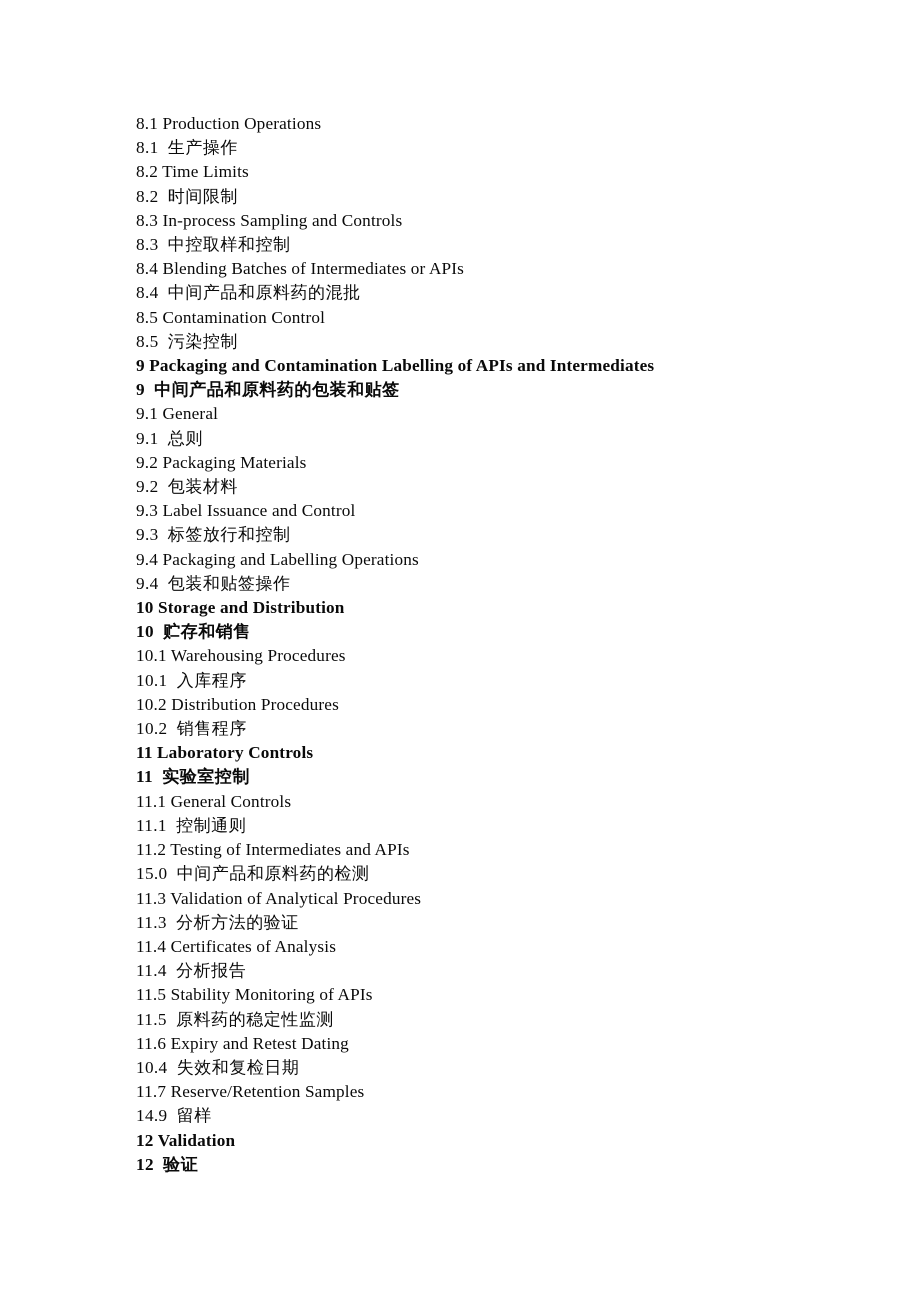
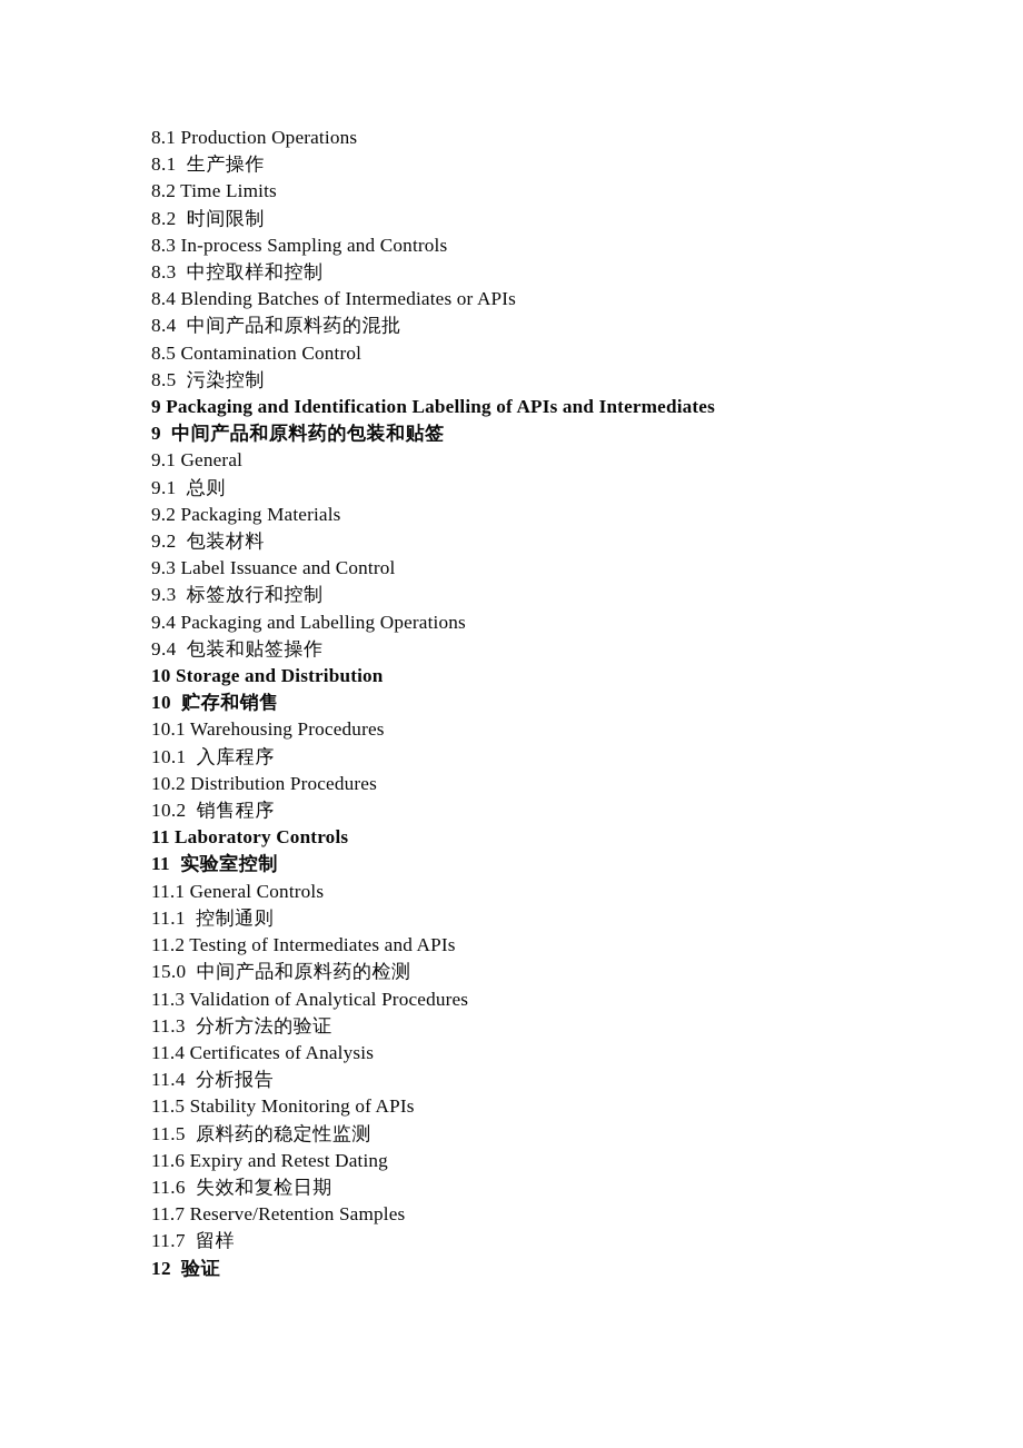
  8.1 Production Operations
  8.1 生产操作
  8.2 Time Limits
  8.2 时间限制
  8.3 In-process Sampling and Controls
  8.3 中控取样和控制
  8.4 Blending Batches of Intermediates or APIs
  8.4 中间产品和原料药的混批
  8.5 Contamination Control
  8.5 污染控制
- 9 Packaging and Contamination Labelling of APIs and Intermediates
+ 9 Packaging and Identification Labelling of APIs and Intermediates
  9 中间产品和原料药的包装和贴签
  9.1 General
  9.1 总则
  9.2 Packaging Materials
  9.2 包装材料
  9.3 Label Issuance and Control
  9.3 标签放行和控制
  9.4 Packaging and Labelling Operations
  9.4 包装和贴签操作
  10 Storage and Distribution
  10 贮存和销售
  10.1 Warehousing Procedures
  10.1 入库程序
  10.2 Distribution Procedures
  10.2 销售程序
  11 Laboratory Controls
  11 实验室控制
  11.1 General Controls
  11.1 控制通则
  11.2 Testing of Intermediates and APIs
  15.0 中间产品和原料药的检测
  11.3 Validation of Analytical Procedures
  11.3 分析方法的验证
  11.4 Certificates of Analysis
  11.4 分析报告
  11.5 Stability Monitoring of APIs
  11.5 原料药的稳定性监测
  11.6 Expiry and Retest Dating
- 10.4 失效和复检日期
+ 11.6 失效和复检日期
  11.7 Reserve/Retention Samples
- 14.9 留样
+ 11.7 留样
- 12 Validation
  12 验证
